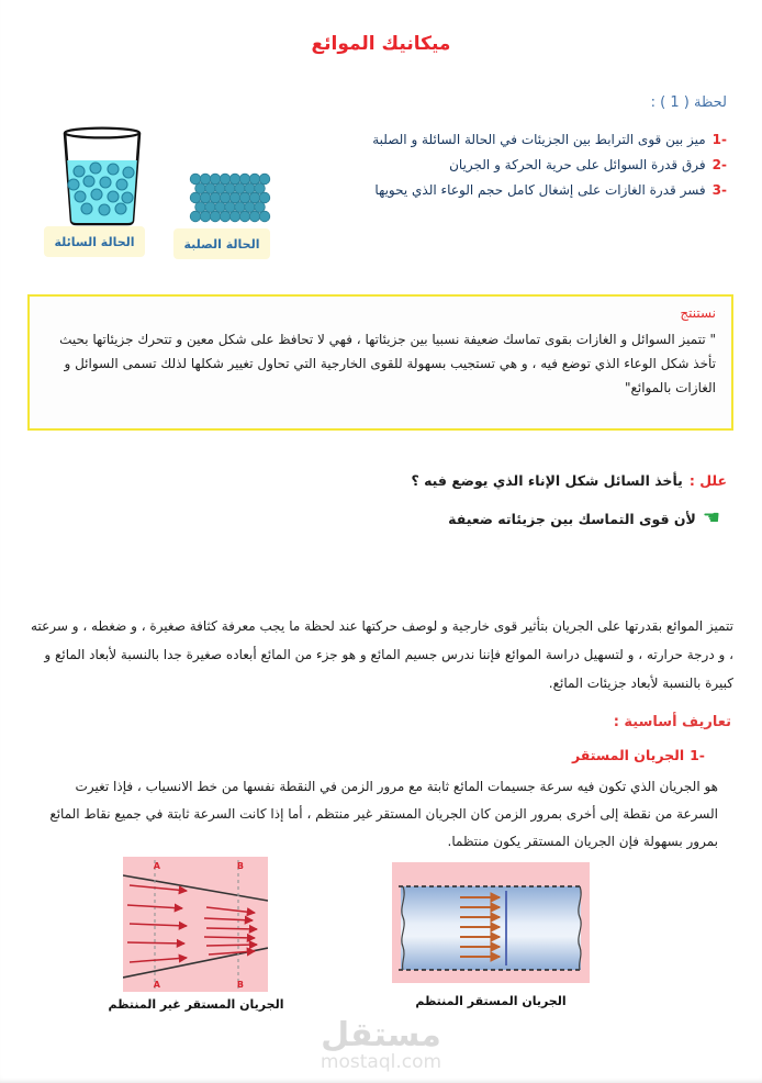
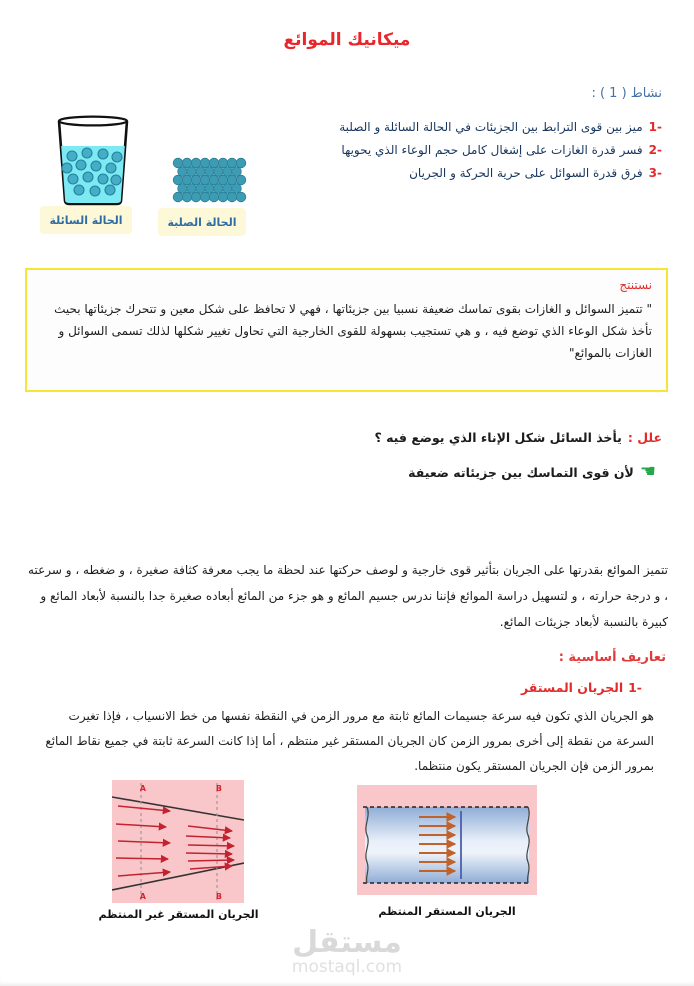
  ميكانيك الموائع
- لحظة ( 1 ) :
+ نشاط ( 1 ) :
  1-
  ميز بين قوى الترابط بين الجزيئات في الحالة السائلة و الصلبة
  2-
- فرق قدرة السوائل على حرية الحركة و الجريان
+ فسر قدرة الغازات على إشغال كامل حجم الوعاء الذي يحويها
  3-
- فسر قدرة الغازات على إشغال كامل حجم الوعاء الذي يحويها
+ فرق قدرة السوائل على حرية الحركة و الجريان
  الحالة السائلة
  الحالة الصلبة
  نستنتج
  " تتميز السوائل و الغازات بقوى تماسك ضعيفة نسبيا بين جزيئاتها ، فهي لا تحافظ على شكل معين و تتحرك جزيئاتها بحيث تأخذ شكل الوعاء الذي توضع فيه ، و هي تستجيب بسهولة للقوى الخارجية التي تحاول تغيير شكلها لذلك تسمى السوائل و الغازات بالموائع"
  علل :
  يأخذ السائل شكل الإناء الذي يوضع فيه ؟
  ☚
  لأن قوى التماسك بين جزيئاته ضعيفة
  تتميز الموائع بقدرتها على الجريان بتأثير قوى خارجية و لوصف حركتها عند لحظة ما يجب معرفة كثافة صغيرة ، و ضغطه ، و سرعته ، و درجة حرارته ، و لتسهيل دراسة الموائع فإننا ندرس جسيم المائع و هو جزء من المائع أبعاده صغيرة جدا بالنسبة لأبعاد المائع و كبيرة بالنسبة لأبعاد جزيئات المائع.
  تعاريف أساسية :
  1-
  الجريان المستقر
- هو الجريان الذي تكون فيه سرعة جسيمات المائع ثابتة مع مرور الزمن في النقطة نفسها من خط الانسياب ، فإذا تغيرت السرعة من نقطة إلى أخرى بمرور الزمن كان الجريان المستقر غير منتظم ، أما إذا كانت السرعة ثابتة في جميع نقاط المائع بمرور بسهولة فإن الجريان المستقر يكون منتظما.
+ هو الجريان الذي تكون فيه سرعة جسيمات المائع ثابتة مع مرور الزمن في النقطة نفسها من خط الانسياب ، فإذا تغيرت السرعة من نقطة إلى أخرى بمرور الزمن كان الجريان المستقر غير منتظم ، أما إذا كانت السرعة ثابتة في جميع نقاط المائع بمرور الزمن فإن الجريان المستقر يكون منتظما.
  A
  A
  B
  B
  الجريان المستقر غير المنتظم
  الجريان المستقر المنتظم
  مستقل
  mostaql.com
